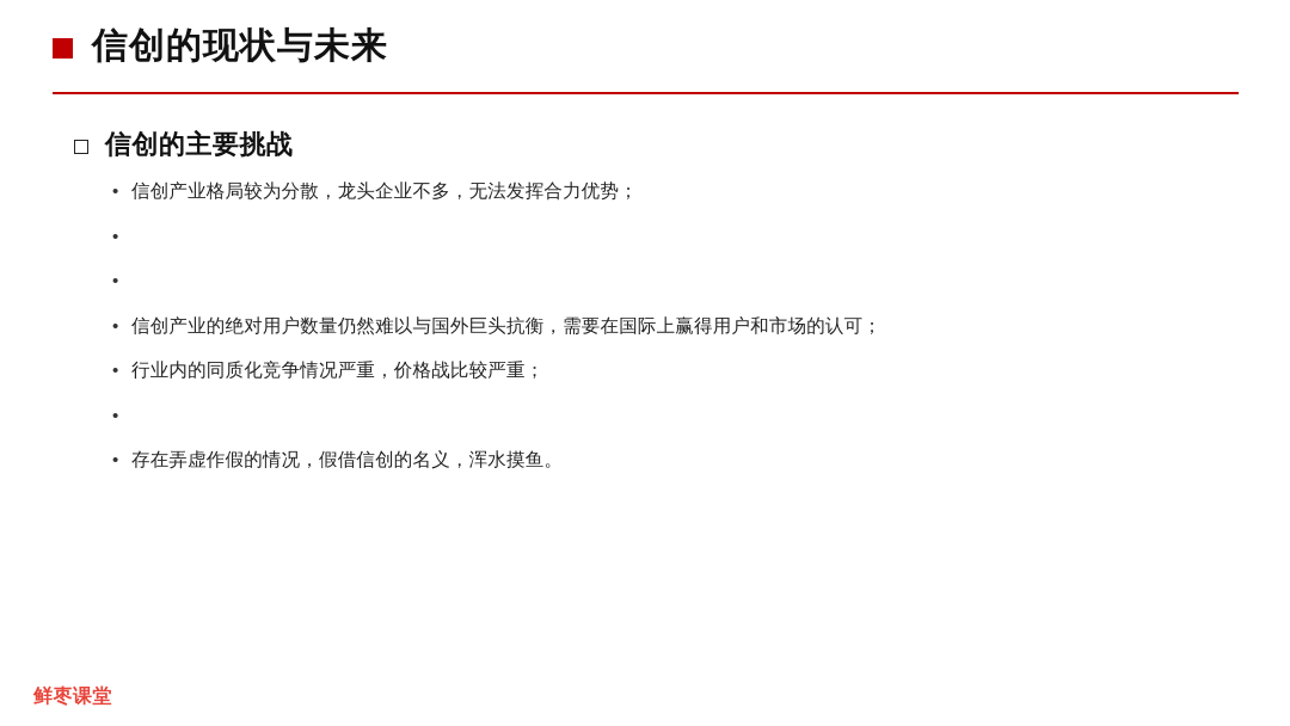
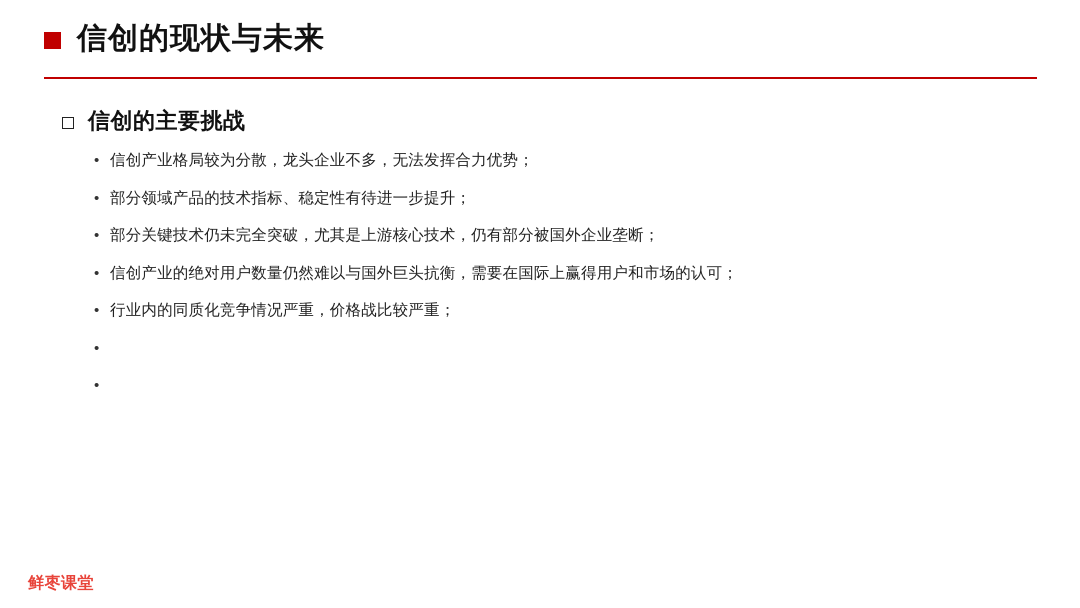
  信创的现状与未来
  信创的主要挑战
  •
  信创产业格局较为分散，龙头企业不多，无法发挥合力优势；
  •
+ 部分领域产品的技术指标、稳定性有待进一步提升；
  •
+ 部分关键技术仍未完全突破，尤其是上游核心技术，仍有部分被国外企业垄断；
  •
  信创产业的绝对用户数量仍然难以与国外巨头抗衡，需要在国际上赢得用户和市场的认可；
  •
  行业内的同质化竞争情况严重，价格战比较严重；
  •
  •
- 存在弄虚作假的情况，假借信创的名义，浑水摸鱼。
  鲜枣课堂
